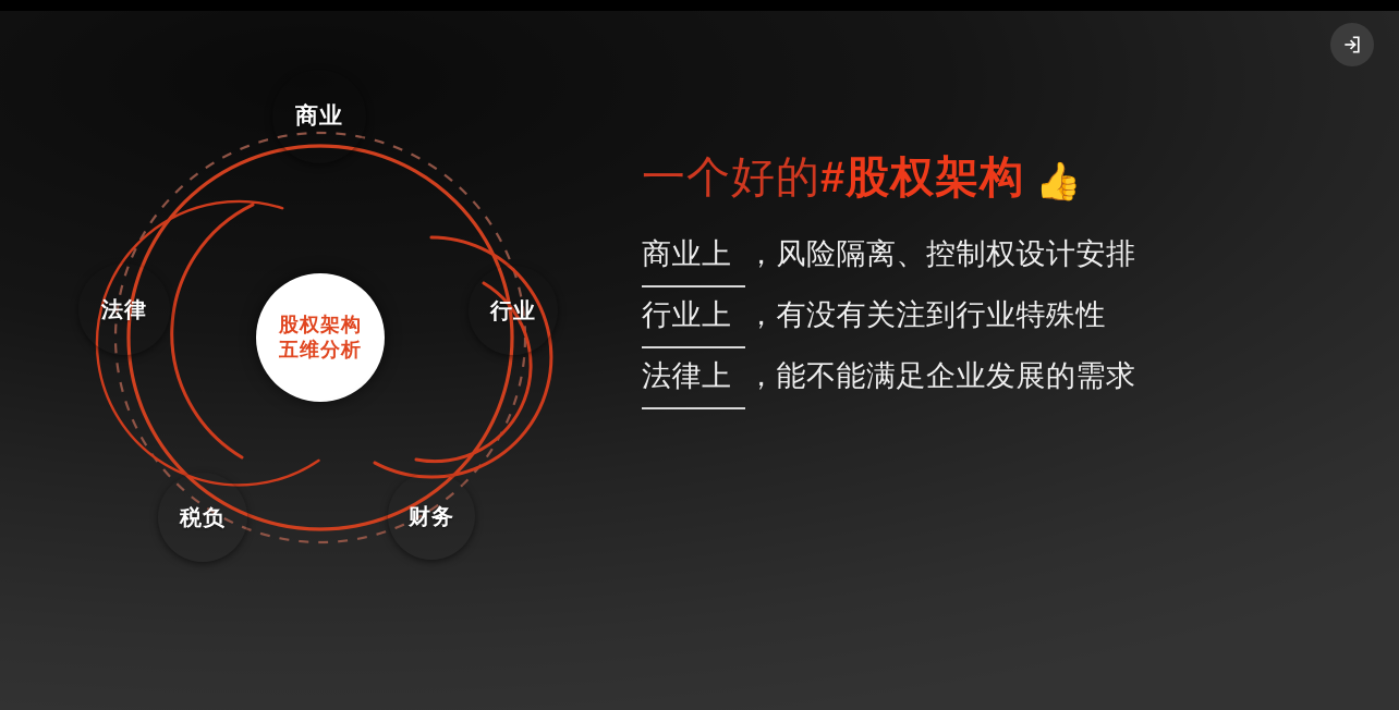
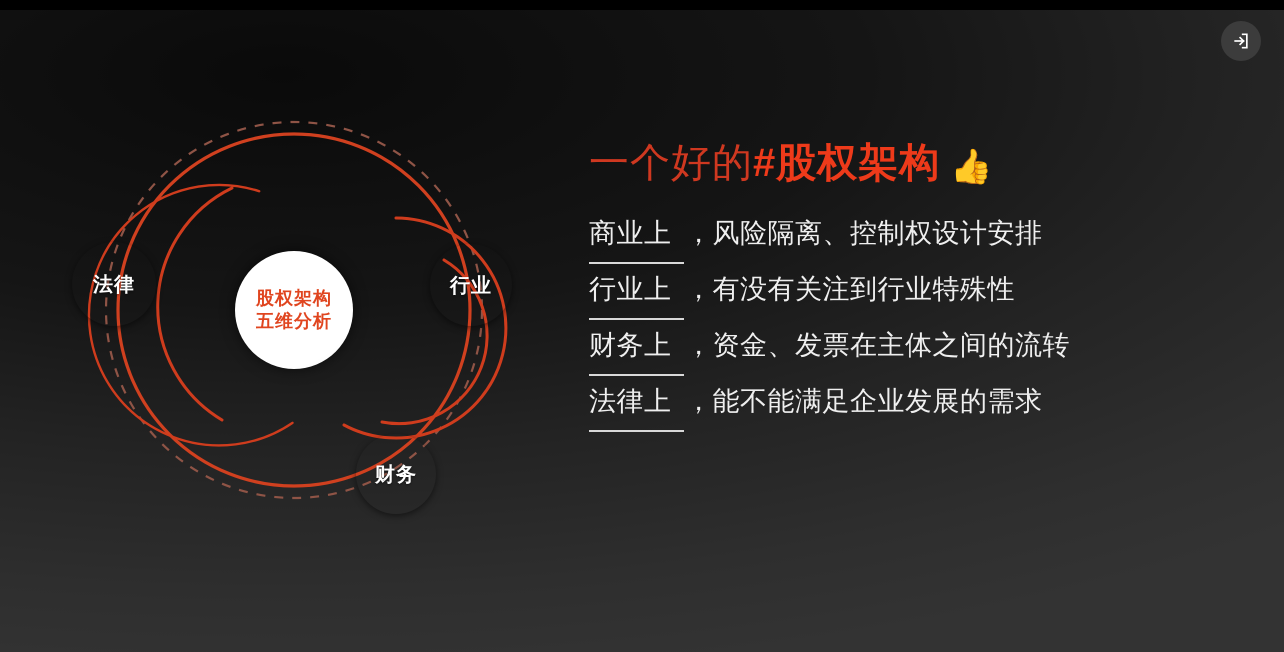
  股权架构
  五维分析
- 商业
  行业
  财务
- 税负
  法律
  一个好的#股权架构 👍
  商业上 ，风险隔离、控制权设计安排
  行业上 ，有没有关注到行业特殊性
+ 财务上 ，资金、发票在主体之间的流转
  法律上 ，能不能满足企业发展的需求
